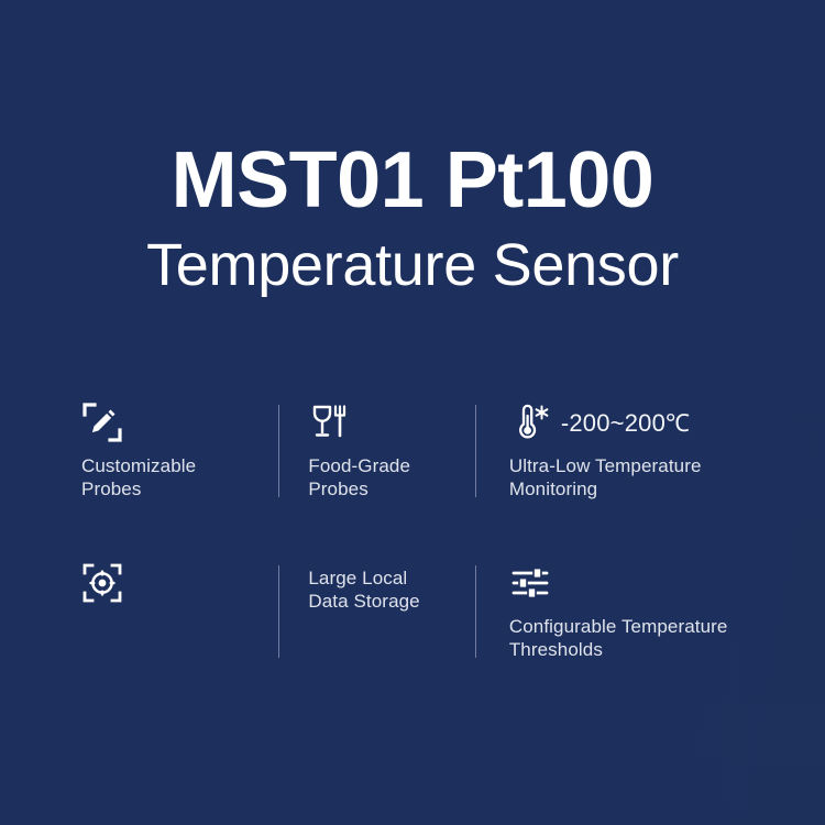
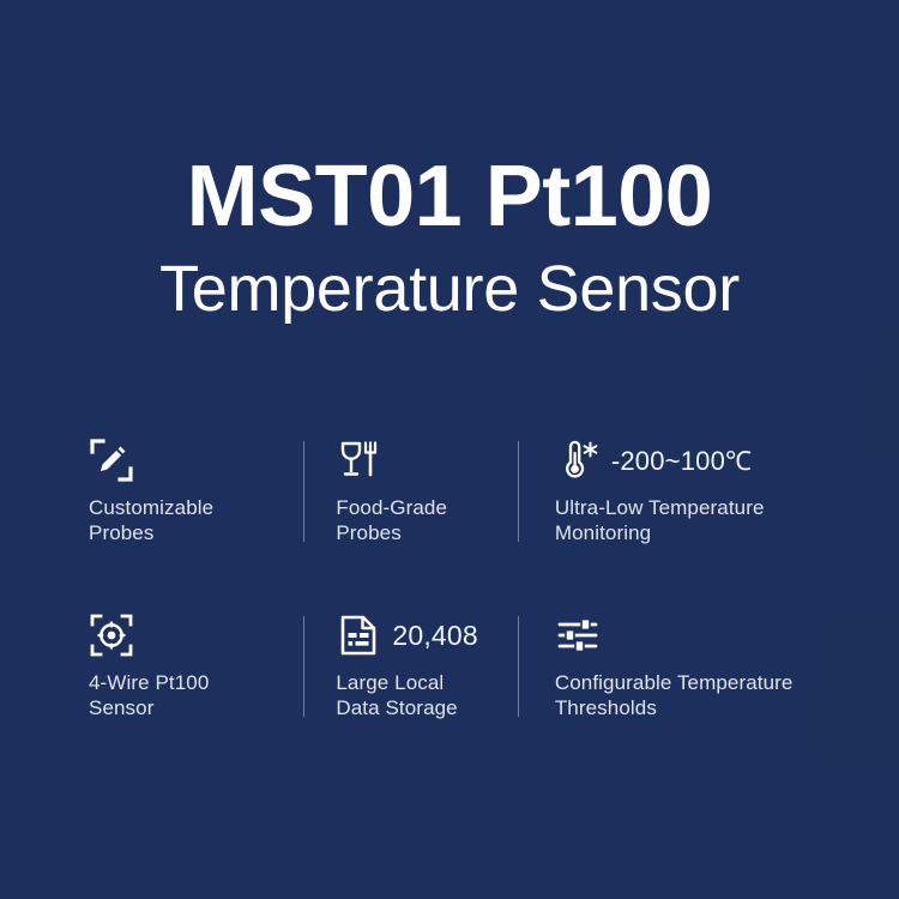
  MST01 Pt100
  Temperature Sensor
  Customizable
  Probes
  Food-Grade
  Probes
- -200~200℃
+ -200~100℃
  Ultra-Low Temperature
  Monitoring
+ 4-Wire Pt100
+ Sensor
+ 20,408
  Large Local
  Data Storage
  Configurable Temperature
  Thresholds
